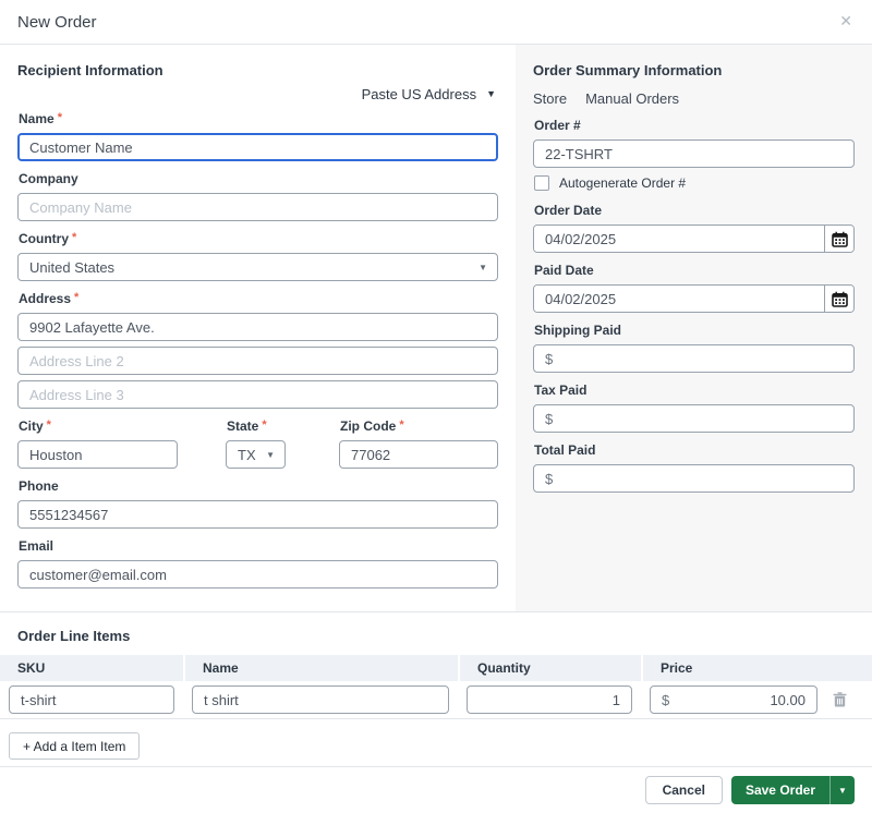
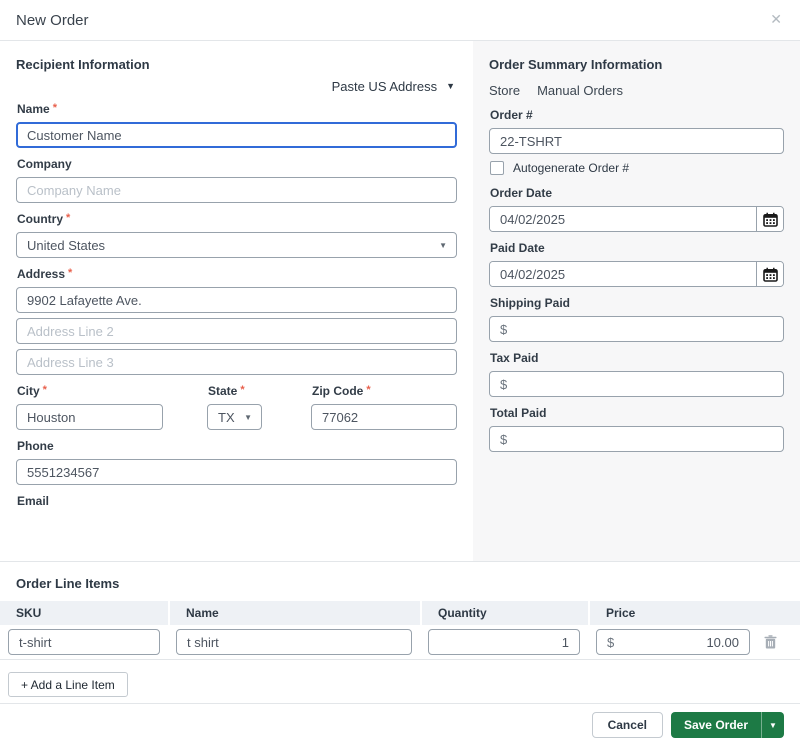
  New Order
  ✕
  Recipient Information
  Paste US Address
  ▼
  Name
  *
  Customer Name
  Company
  Company Name
  Country
  *
  United States
  ▼
  Address
  *
  9902 Lafayette Ave.
  Address Line 2
  Address Line 3
  City
  *
  Houston
  State
  *
  TX
  ▼
  Zip Code
  *
  77062
  Phone
  5551234567
  Email
- customer@email.com
  Order Summary Information
  Store
  Manual Orders
  Order #
  22-TSHRT
  Autogenerate Order #
  Order Date
  04/02/2025
  Paid Date
  04/02/2025
  Shipping Paid
  $
  Tax Paid
  $
  Total Paid
  $
  Order Line Items
  SKU
  Name
  Quantity
  Price
  t-shirt
  t shirt
  1
  $
  10.00
- + Add a Item Item
+ + Add a Line Item
  Cancel
  Save Order
  ▼
